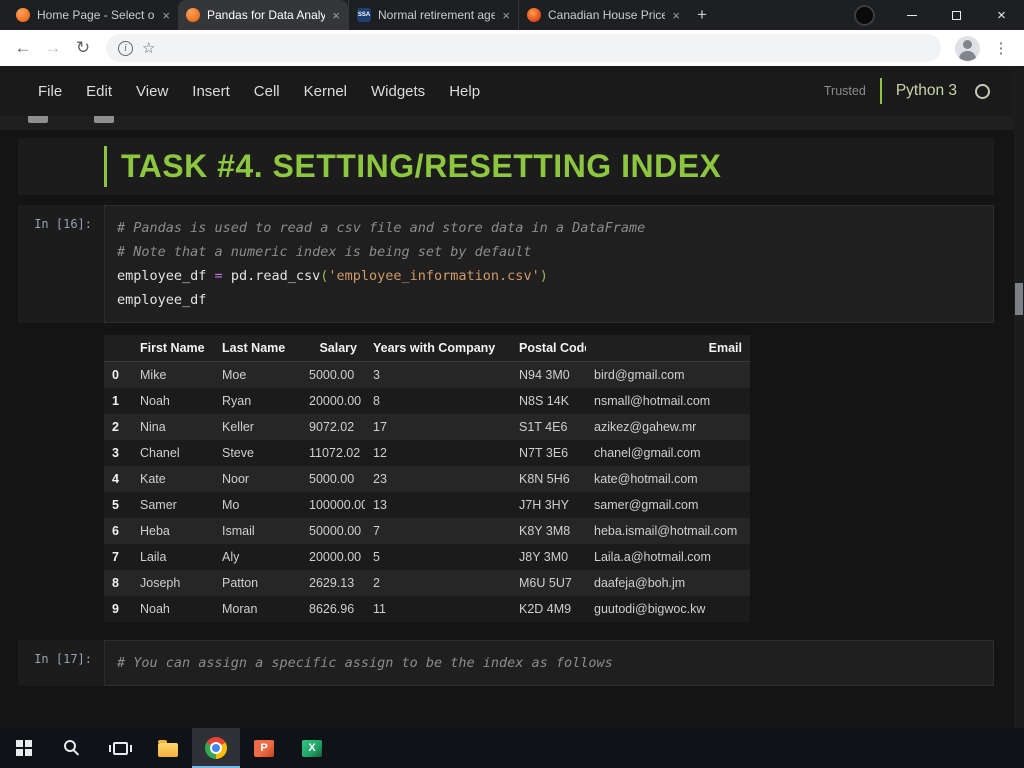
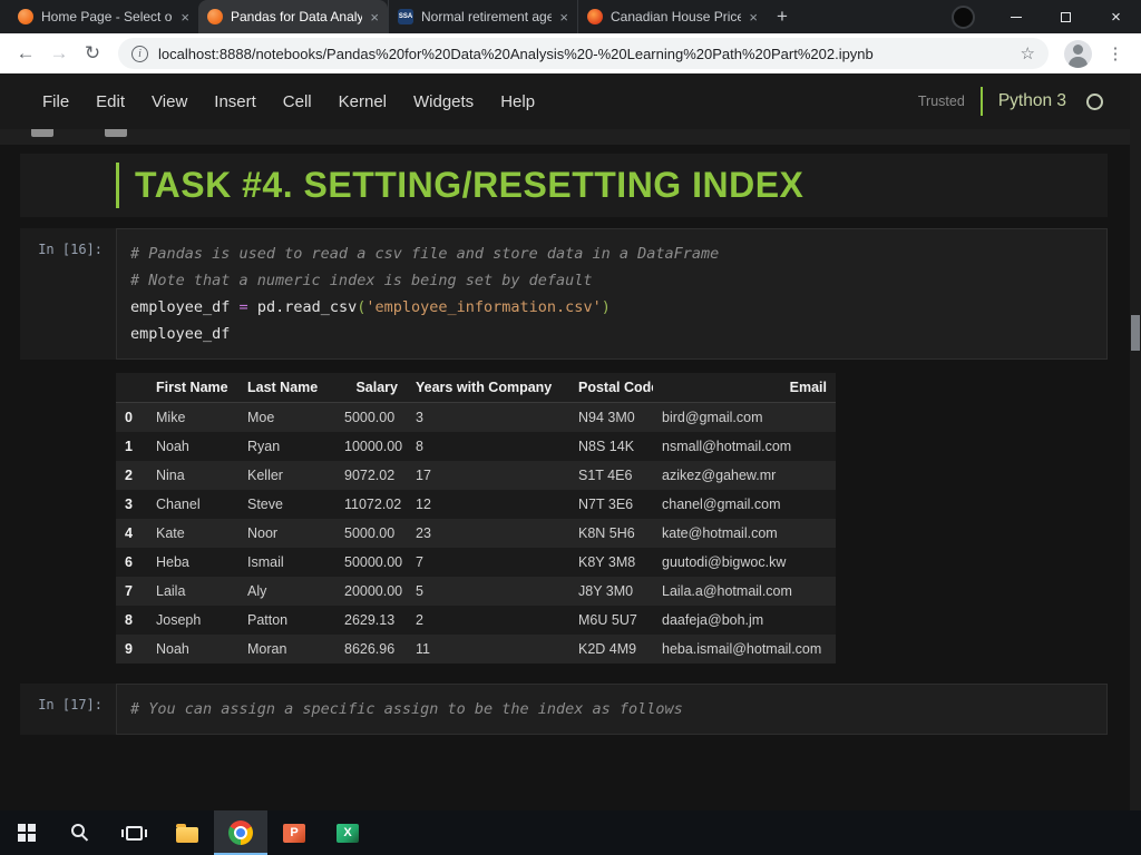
  Home Page - Select o
  ×
  Pandas for Data Analy
  ×
  Normal retirement age
  ×
  Canadian House Price
  ×
  +
  ×
  ←
  →
  ↻
  i
+ localhost:8888/notebooks/Pandas%20for%20Data%20Analysis%20-%20Learning%20Path%20Part%202.ipynb
  ☆
  ⋮
  File
  Edit
  View
  Insert
  Cell
  Kernel
  Widgets
  Help
  Trusted
  Python 3
  TASK #4. SETTING/RESETTING INDEX
  In [16]:
  # Pandas is used to read a csv file and store data in a DataFrame
  # Note that a numeric index is being set by default
  employee_df = pd.read_csv('employee_information.csv')
  employee_df
  	First Name	Last Name	Salary	Years with Company	Postal Cod	Email
  0	Mike	Moe	5000.00	3	N94 3M0	bird@gmail.com
- 1	Noah	Ryan	20000.00	8	N8S 14K	nsmall@hotmail.com
+ 1	Noah	Ryan	10000.00	8	N8S 14K	nsmall@hotmail.com
  2	Nina	Keller	9072.02	17	S1T 4E6	azikez@gahew.mr
  3	Chanel	Steve	11072.02	12	N7T 3E6	chanel@gmail.com
  4	Kate	Noor	5000.00	23	K8N 5H6	kate@hotmail.com
- 5	Samer	Mo	100000.00	13	J7H 3HY	samer@gmail.com
- 6	Heba	Ismail	50000.00	7	K8Y 3M8	heba.ismail@hotmail.com
+ 6	Heba	Ismail	50000.00	7	K8Y 3M8	guutodi@bigwoc.kw
  7	Laila	Aly	20000.00	5	J8Y 3M0	Laila.a@hotmail.com
  8	Joseph	Patton	2629.13	2	M6U 5U7	daafeja@boh.jm
- 9	Noah	Moran	8626.96	11	K2D 4M9	guutodi@bigwoc.kw
+ 9	Noah	Moran	8626.96	11	K2D 4M9	heba.ismail@hotmail.com
  In [17]:
  # You can assign a specific assign to be the index as follows
  P
  X
